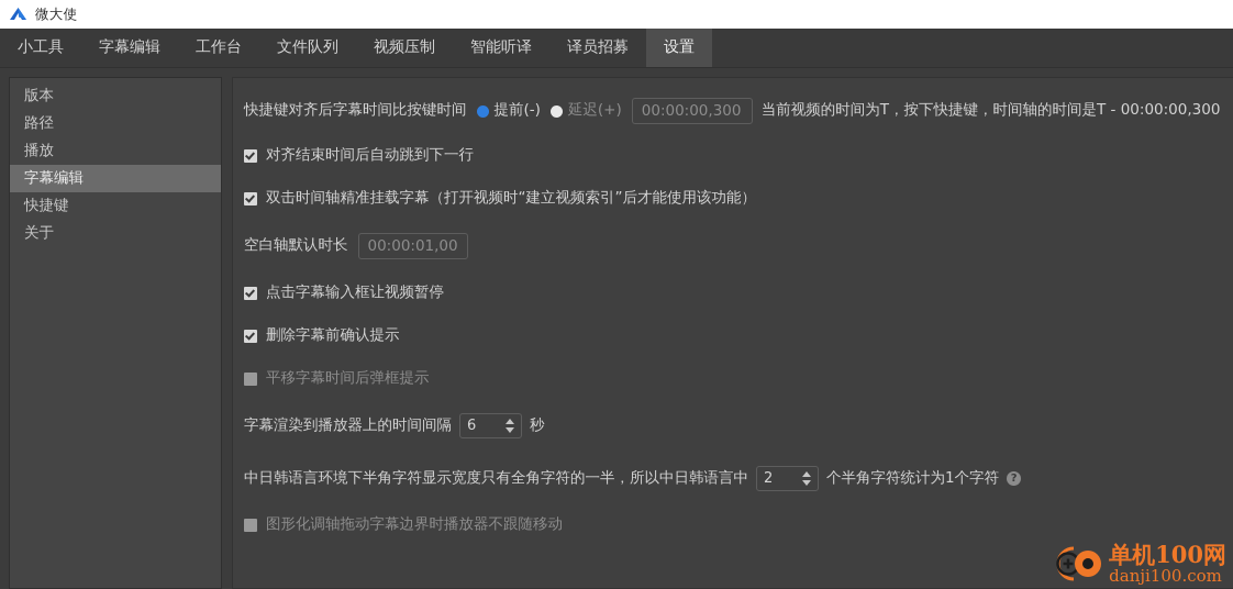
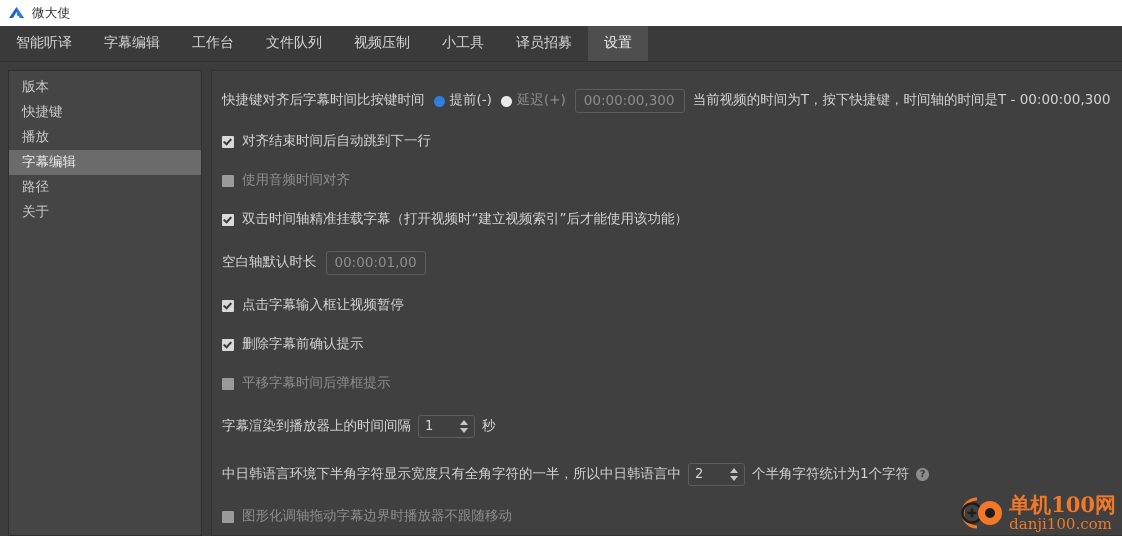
  微大使
- 小工具
+ 智能听译
  字幕编辑
  工作台
  文件队列
  视频压制
- 智能听译
+ 小工具
  译员招募
  设置
  版本
- 路径
+ 快捷键
  播放
  字幕编辑
- 快捷键
+ 路径
  关于
  快捷键对齐后字幕时间比按键时间
  提前(-)
  延迟(+)
  00:00:00,300
  当前视频的时间为T，按下快捷键，时间轴的时间是T - 00:00:00,300
  对齐结束时间后自动跳到下一行
+ 使用音频时间对齐
  双击时间轴精准挂载字幕（打开视频时“建立视频索引”后才能使用该功能）
  空白轴默认时长
  00:00:01,00
  点击字幕输入框让视频暂停
  删除字幕前确认提示
  平移字幕时间后弹框提示
  字幕渲染到播放器上的时间间隔
- 6
+ 1
  秒
  中日韩语言环境下半角字符显示宽度只有全角字符的一半，所以中日韩语言中
  2
  个半角字符统计为1个字符
  ?
  图形化调轴拖动字幕边界时播放器不跟随移动
  单机100网
  danji100.com
